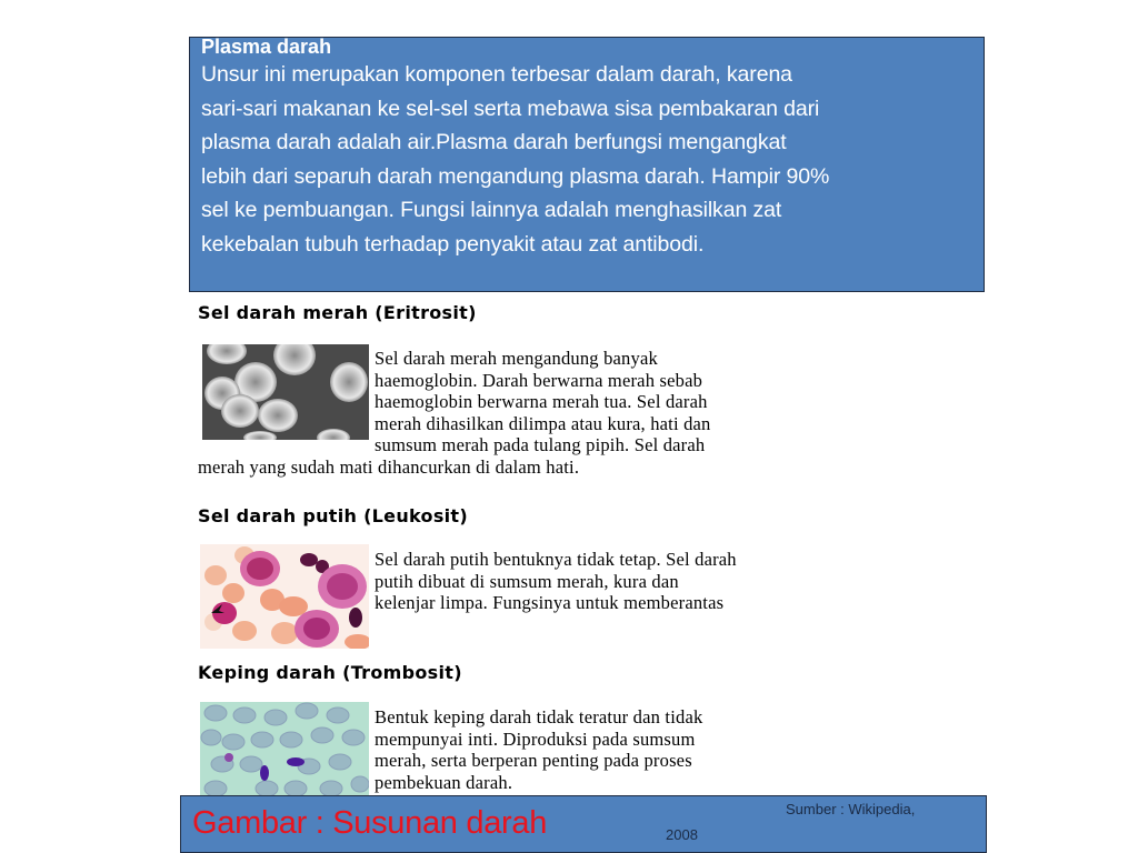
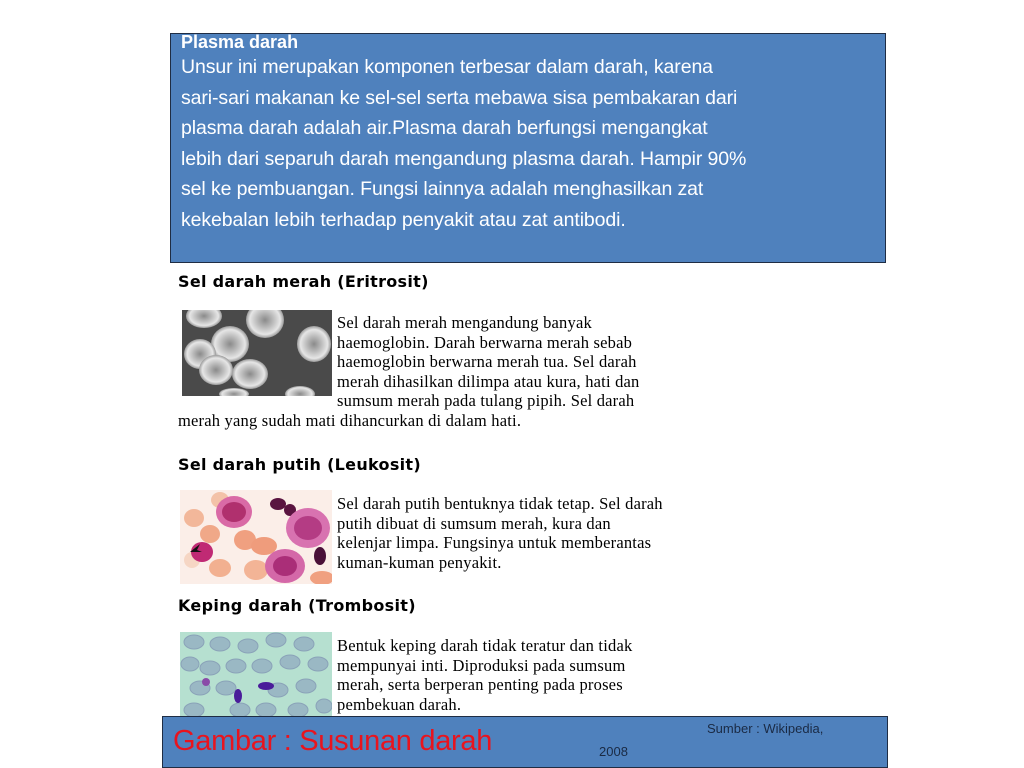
  Plasma darah
  Unsur ini merupakan komponen terbesar dalam darah, karena
  sari-sari makanan ke sel-sel serta mebawa sisa pembakaran dari
  plasma darah adalah air.Plasma darah berfungsi mengangkat
  lebih dari separuh darah mengandung plasma darah. Hampir 90%
  sel ke pembuangan. Fungsi lainnya adalah menghasilkan zat
- kekebalan tubuh terhadap penyakit atau zat antibodi.
+ kekebalan lebih terhadap penyakit atau zat antibodi.
  Sel darah merah (Eritrosit)
  Sel darah merah mengandung banyak
  haemoglobin. Darah berwarna merah sebab
  haemoglobin berwarna merah tua. Sel darah
  merah dihasilkan dilimpa atau kura, hati dan
  sumsum merah pada tulang pipih. Sel darah
  merah yang sudah mati dihancurkan di dalam hati.
  Sel darah putih (Leukosit)
  Sel darah putih bentuknya tidak tetap. Sel darah
  putih dibuat di sumsum merah, kura dan
  kelenjar limpa. Fungsinya untuk memberantas
+ kuman-kuman penyakit.
  Keping darah (Trombosit)
  Bentuk keping darah tidak teratur dan tidak
  mempunyai inti. Diproduksi pada sumsum
  merah, serta berperan penting pada proses
  pembekuan darah.
  Gambar : Susunan darah
  Sumber : Wikipedia,
  2008
